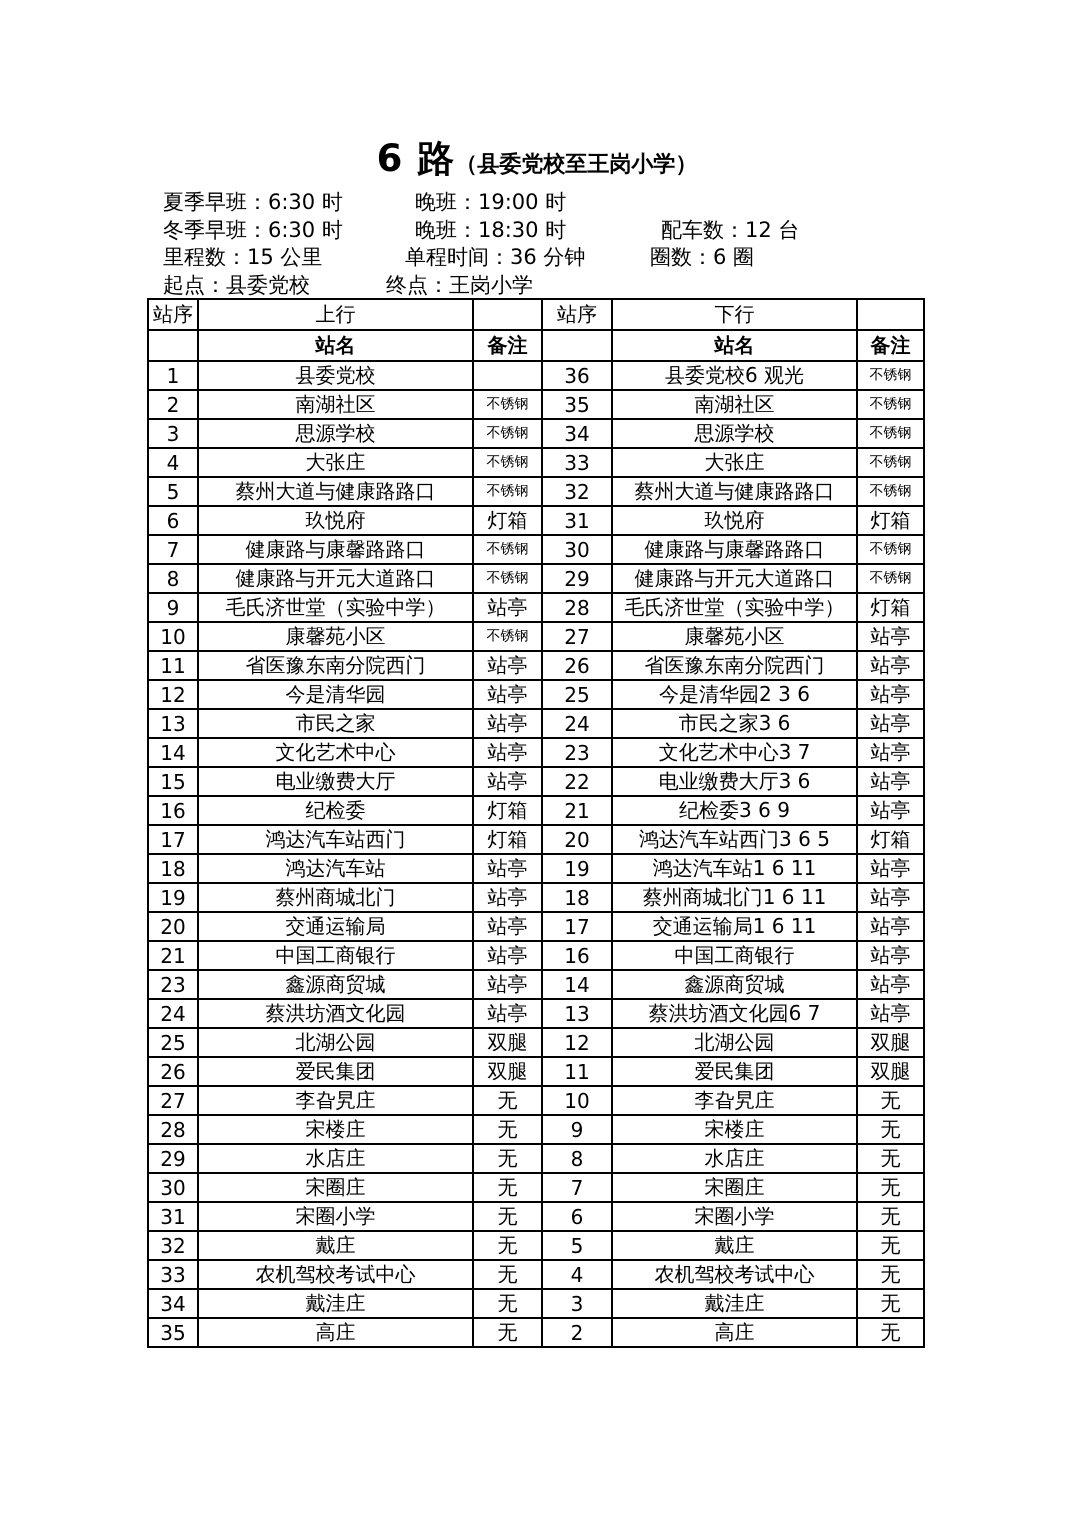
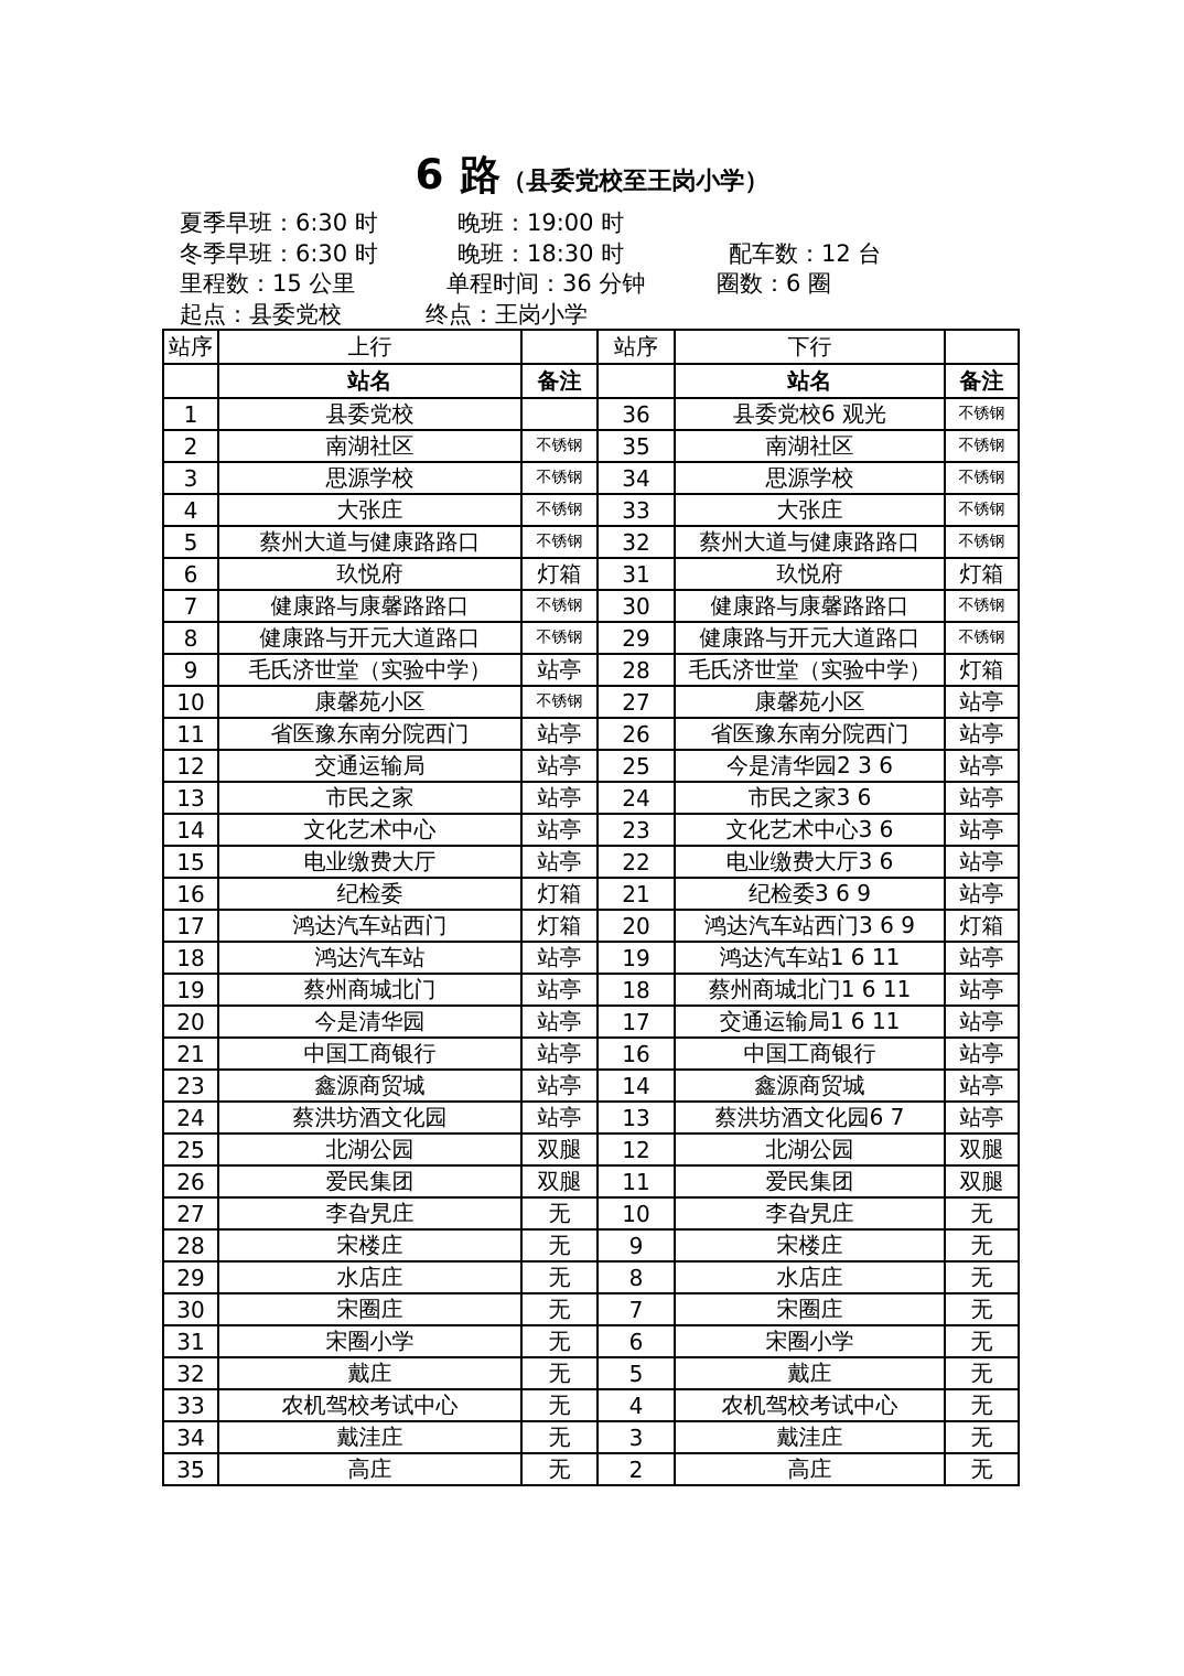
  6 路（县委党校至王岗小学）
  夏季早班：6:30 时
  晚班：19:00 时
  冬季早班：6:30 时
  晚班：18:30 时
  配车数：12 台
  里程数：15 公里
  单程时间：36 分钟
  圈数：6 圈
  起点：县委党校
  终点：王岗小学
  站序	上行		站序	下行
  	站名	备注		站名	备注
  1	县委党校		36	县委党校6 观光	不锈钢
  2	南湖社区	不锈钢	35	南湖社区	不锈钢
  3	思源学校	不锈钢	34	思源学校	不锈钢
  4	大张庄	不锈钢	33	大张庄	不锈钢
  5	蔡州大道与健康路路口	不锈钢	32	蔡州大道与健康路路口	不锈钢
  6	玖悦府	灯箱	31	玖悦府	灯箱
  7	健康路与康馨路路口	不锈钢	30	健康路与康馨路路口	不锈钢
  8	健康路与开元大道路口	不锈钢	29	健康路与开元大道路口	不锈钢
  9	毛氏济世堂（实验中学）	站亭	28	毛氏济世堂（实验中学）	灯箱
  10	康馨苑小区	不锈钢	27	康馨苑小区	站亭
  11	省医豫东南分院西门	站亭	26	省医豫东南分院西门	站亭
- 12	今是清华园	站亭	25	今是清华园2 3 6	站亭
+ 12	交通运输局	站亭	25	今是清华园2 3 6	站亭
  13	市民之家	站亭	24	市民之家3 6	站亭
- 14	文化艺术中心	站亭	23	文化艺术中心3 7	站亭
+ 14	文化艺术中心	站亭	23	文化艺术中心3 6	站亭
  15	电业缴费大厅	站亭	22	电业缴费大厅3 6	站亭
  16	纪检委	灯箱	21	纪检委3 6 9	站亭
- 17	鸿达汽车站西门	灯箱	20	鸿达汽车站西门3 6 5	灯箱
+ 17	鸿达汽车站西门	灯箱	20	鸿达汽车站西门3 6 9	灯箱
  18	鸿达汽车站	站亭	19	鸿达汽车站1 6 11	站亭
  19	蔡州商城北门	站亭	18	蔡州商城北门1 6 11	站亭
- 20	交通运输局	站亭	17	交通运输局1 6 11	站亭
+ 20	今是清华园	站亭	17	交通运输局1 6 11	站亭
  21	中国工商银行	站亭	16	中国工商银行	站亭
  23	鑫源商贸城	站亭	14	鑫源商贸城	站亭
  24	蔡洪坊酒文化园	站亭	13	蔡洪坊酒文化园6 7	站亭
  25	北湖公园	双腿	12	北湖公园	双腿
  26	爱民集团	双腿	11	爱民集团	双腿
  27	李旮旯庄	无	10	李旮旯庄	无
  28	宋楼庄	无	9	宋楼庄	无
  29	水店庄	无	8	水店庄	无
  30	宋圈庄	无	7	宋圈庄	无
  31	宋圈小学	无	6	宋圈小学	无
  32	戴庄	无	5	戴庄	无
  33	农机驾校考试中心	无	4	农机驾校考试中心	无
  34	戴洼庄	无	3	戴洼庄	无
  35	高庄	无	2	高庄	无
